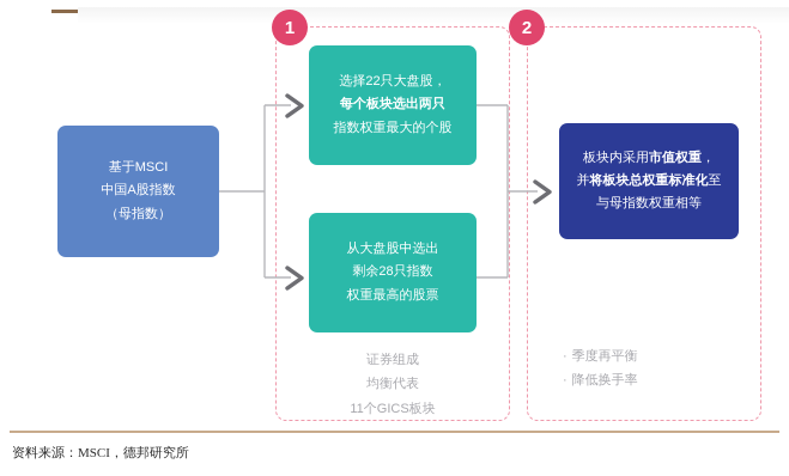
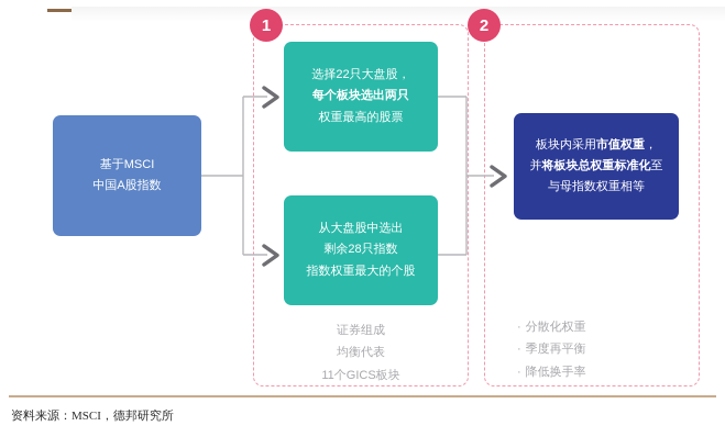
  1
  2
  基于MSCI
  中国A股指数
- （母指数）
  选择22只大盘股，
  每个板块选出两只
- 指数权重最大的个股
+ 权重最高的股票
  从大盘股中选出
  剩余28只指数
- 权重最高的股票
+ 指数权重最大的个股
  板块内采用市值权重，
  并将板块总权重标准化至
  与母指数权重相等
  证券组成
  均衡代表
  11个GICS板块
+ · 分散化权重
  · 季度再平衡
  · 降低换手率
  资料来源：MSCI，德邦研究所
